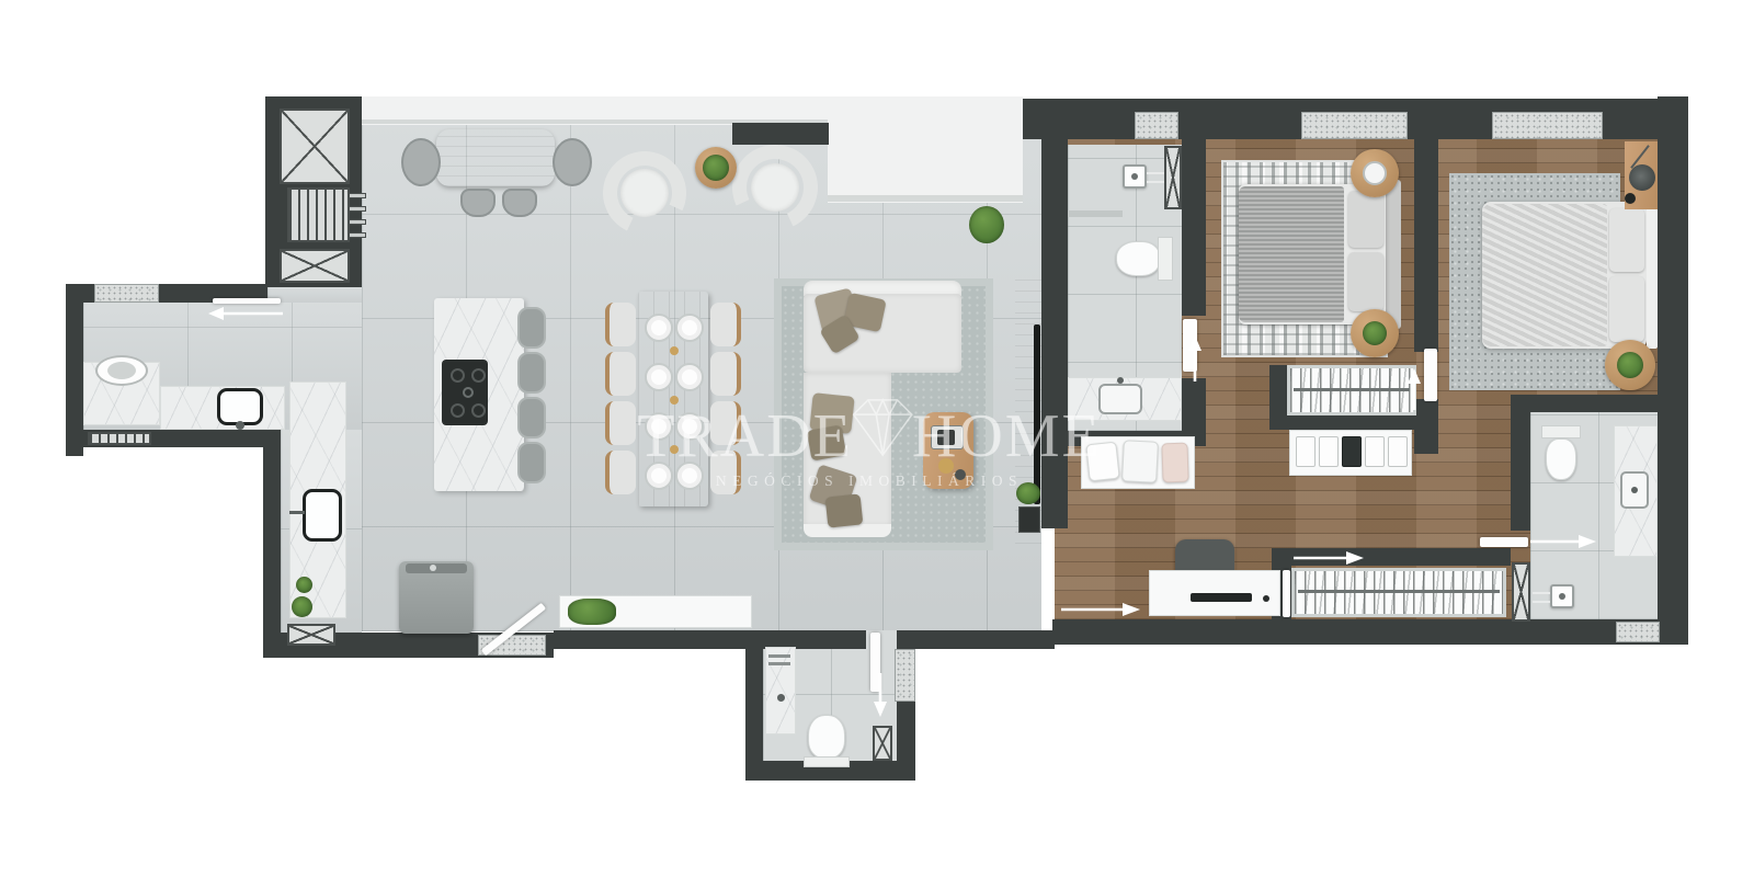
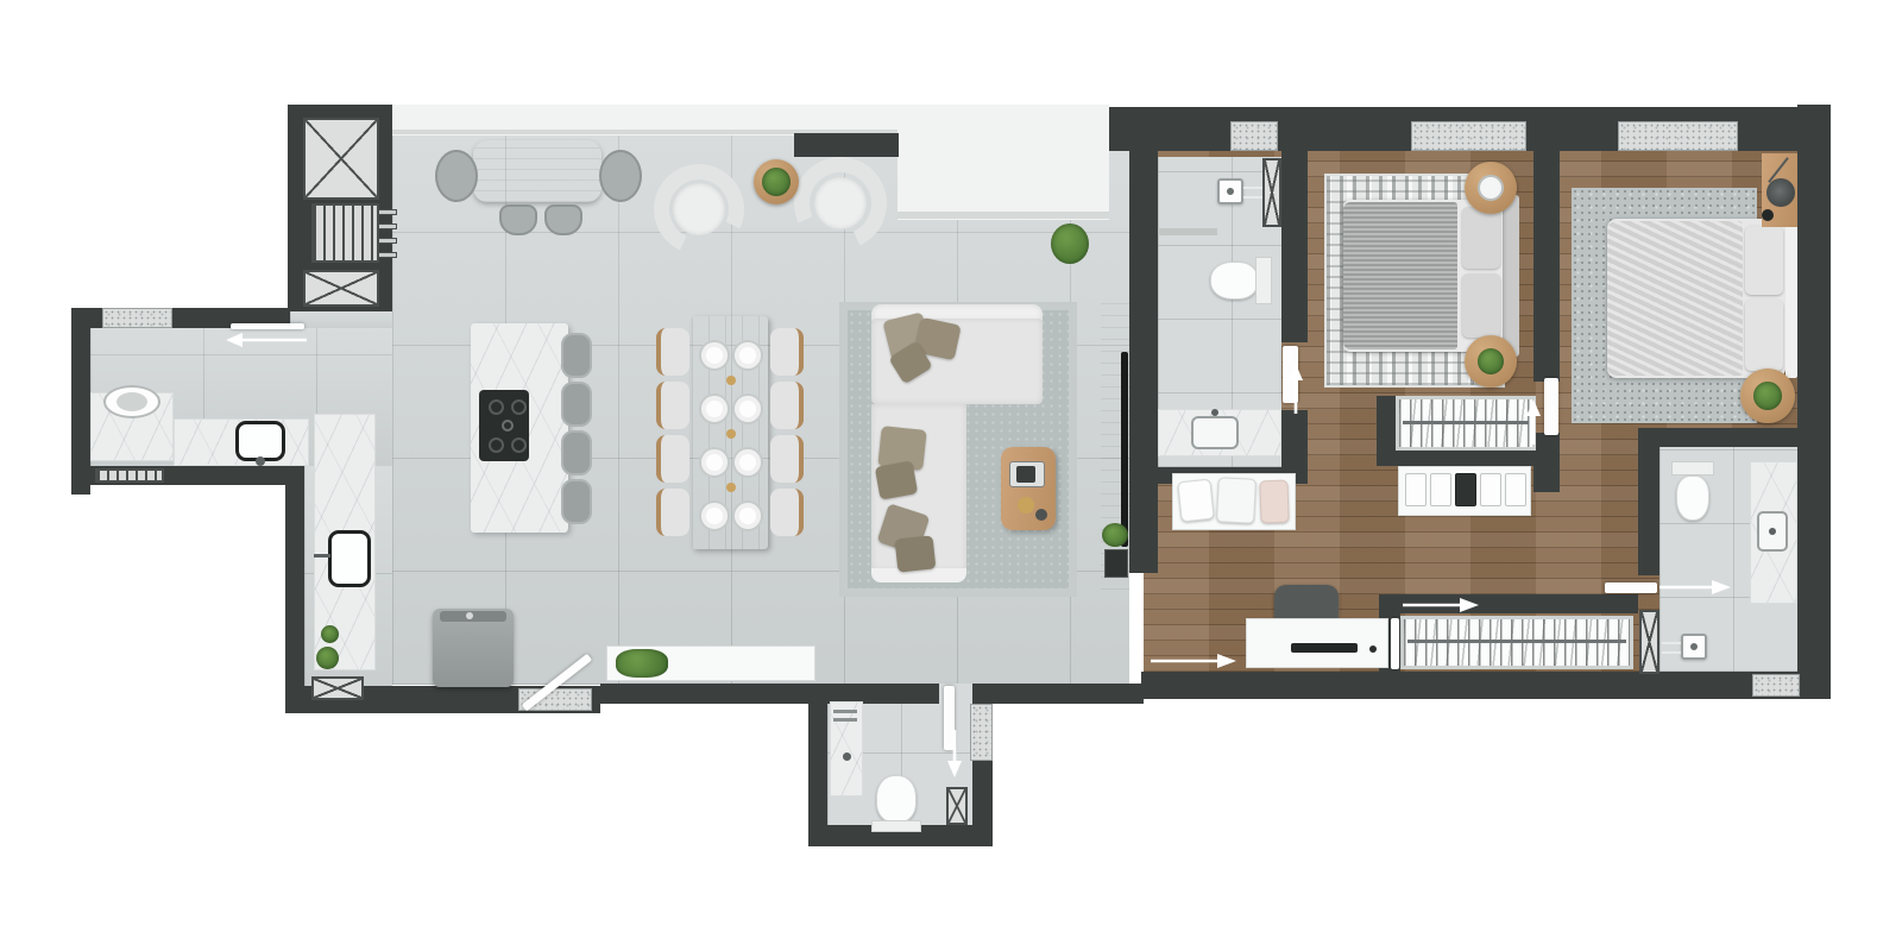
- TRADE
- HOME
- NEGÓCIOS IMOBILIÁRIOS
